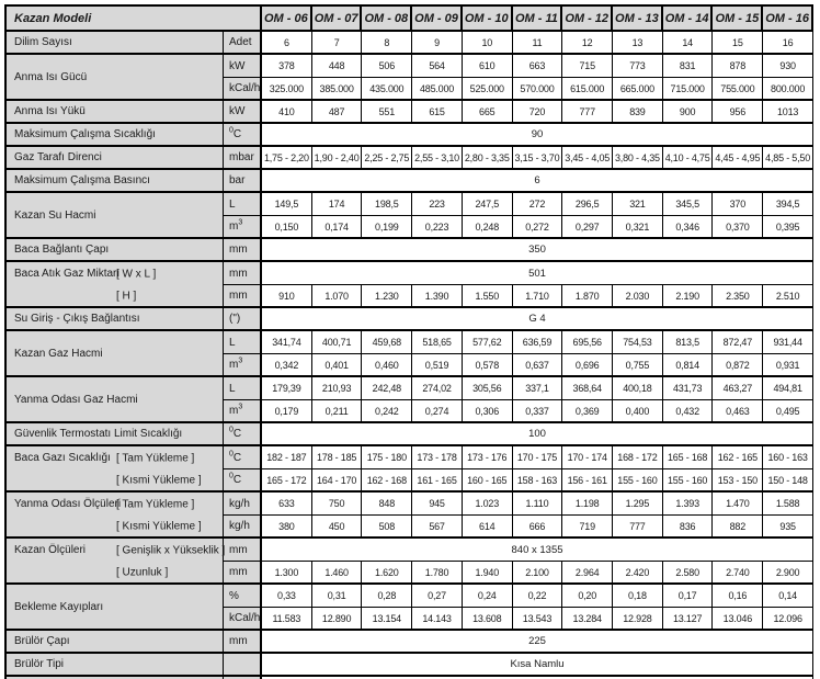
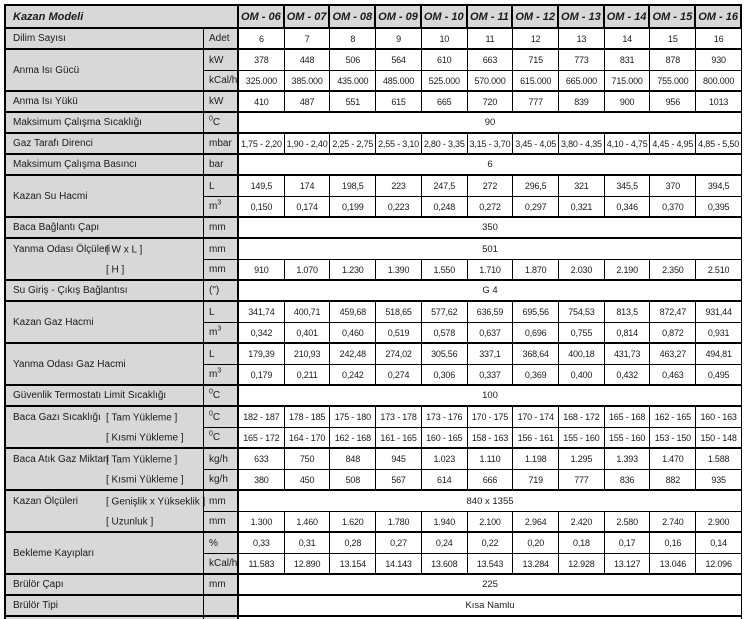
  Kazan Modeli	OM - 06	OM - 07	OM - 08	OM - 09	OM - 10	OM - 11	OM - 12	OM - 13	OM - 14	OM - 15	OM - 16
  Dilim Sayısı	Adet	6	7	8	9	10	11	12	13	14	15	16
  Anma Isı Gücü	kW	378	448	506	564	610	663	715	773	831	878	930
  kCal/h	325.000	385.000	435.000	485.000	525.000	570.000	615.000	665.000	715.000	755.000	800.000
  Anma Isı Yükü	kW	410	487	551	615	665	720	777	839	900	956	1013
  Maksimum Çalışma Sıcaklığı	C	90
  Gaz Tarafı Direnci	mbar	1,75 - 2,20	1,90 - 2,40	2,25 - 2,75	2,55 - 3,10	2,80 - 3,35	3,15 - 3,70	3,45 - 4,05	3,80 - 4,35	4,10 - 4,75	4,45 - 4,95	4,85 - 5,50
  Maksimum Çalışma Basıncı	bar	6
  Kazan Su Hacmi	L	149,5	174	198,5	223	247,5	272	296,5	321	345,5	370	394,5
  m	0,150	0,174	0,199	0,223	0,248	0,272	0,297	0,321	0,346	0,370	0,395
  Baca Bağlantı Çapı	mm	350
- Baca Atık Gaz Miktarı[ W x L ]	mm	501
+ Yanma Odası Ölçüleri[ W x L ]	mm	501
  [ H ]	mm	910	1.070	1.230	1.390	1.550	1.710	1.870	2.030	2.190	2.350	2.510
  Su Giriş - Çıkış Bağlantısı	(")	G 4
  Kazan Gaz Hacmi	L	341,74	400,71	459,68	518,65	577,62	636,59	695,56	754,53	813,5	872,47	931,44
  m	0,342	0,401	0,460	0,519	0,578	0,637	0,696	0,755	0,814	0,872	0,931
  Yanma Odası Gaz Hacmi	L	179,39	210,93	242,48	274,02	305,56	337,1	368,64	400,18	431,73	463,27	494,81
  m	0,179	0,211	0,242	0,274	0,306	0,337	0,369	0,400	0,432	0,463	0,495
  Güvenlik Termostatı Limit Sıcaklığı	C	100
  Baca Gazı Sıcaklığı [ Tam Yükleme ]	C	182 - 187	178 - 185	175 - 180	173 - 178	173 - 176	170 - 175	170 - 174	168 - 172	165 - 168	162 - 165	160 - 163
  [ Kısmi Yükleme ]	C	165 - 172	164 - 170	162 - 168	161 - 165	160 - 165	158 - 163	156 - 161	155 - 160	155 - 160	153 - 150	150 - 148
- Yanma Odası Ölçüleri[ Tam Yükleme ]	kg/h	633	750	848	945	1.023	1.110	1.198	1.295	1.393	1.470	1.588
+ Baca Atık Gaz Miktarı[ Tam Yükleme ]	kg/h	633	750	848	945	1.023	1.110	1.198	1.295	1.393	1.470	1.588
  [ Kısmi Yükleme ]	kg/h	380	450	508	567	614	666	719	777	836	882	935
  Kazan Ölçüleri [ Genişlik x Yükseklik ]	mm	840 x 1355
  [ Uzunluk ]	mm	1.300	1.460	1.620	1.780	1.940	2.100	2.964	2.420	2.580	2.740	2.900
  Bekleme Kayıpları	%	0,33	0,31	0,28	0,27	0,24	0,22	0,20	0,18	0,17	0,16	0,14
  kCal/h	11.583	12.890	13.154	14.143	13.608	13.543	13.284	12.928	13.127	13.046	12.096
  Brülör Çapı	mm	225
  Brülör Tipi		Kısa Namlu
